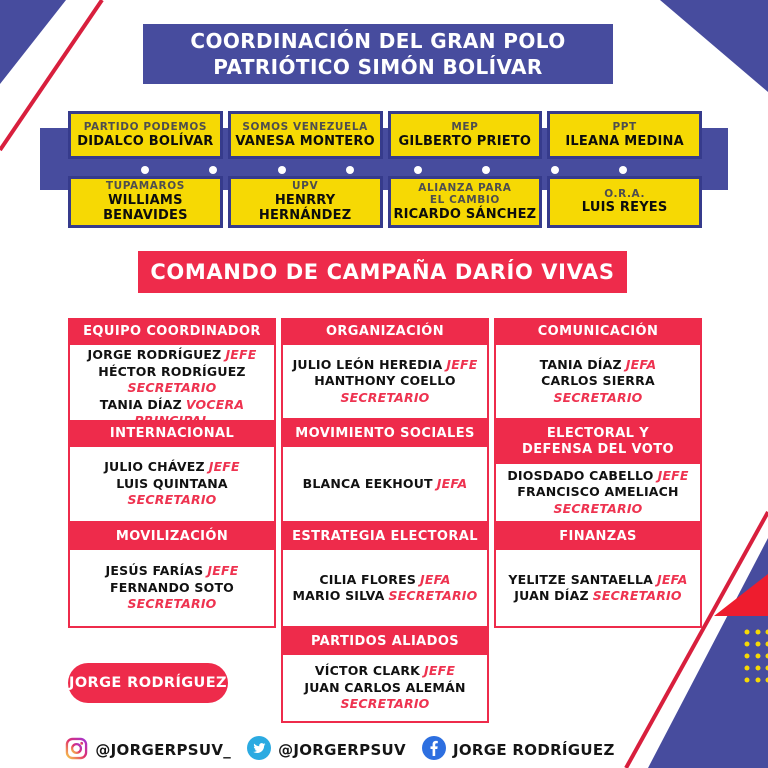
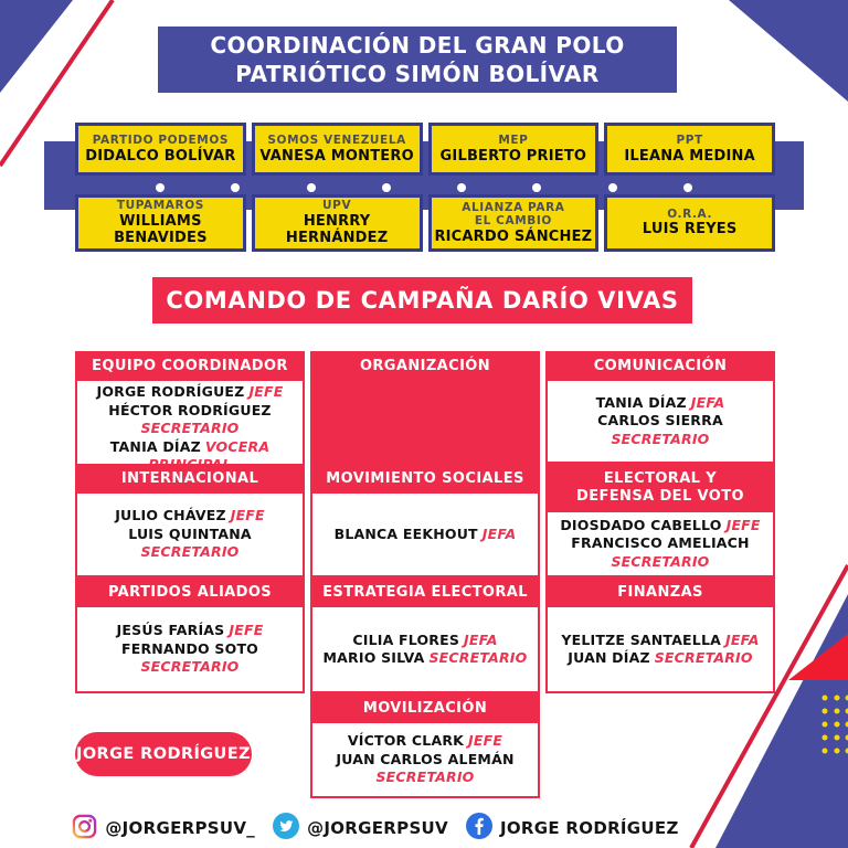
  COORDINACIÓN DEL GRAN POLO
  PATRIÓTICO SIMÓN BOLÍVAR
  PARTIDO PODEMOS
  DIDALCO BOLÍVAR
  SOMOS VENEZUELA
  VANESA MONTERO
  MEP
  GILBERTO PRIETO
  PPT
  ILEANA MEDINA
  TUPAMAROS
  WILLIAMS BENAVIDES
  UPV
  HENRRY HERNÁNDEZ
  ALIANZA PARA
  EL CAMBIO
  RICARDO SÁNCHEZ
  O.R.A.
  LUIS REYES
  COMANDO DE CAMPAÑA DARÍO VIVAS
  EQUIPO COORDINADOR
  JORGE RODRÍGUEZ JEFE
  HÉCTOR RODRÍGUEZ SECRETARIO
  ORGANIZACIÓN
- JULIO LEÓN HEREDIA JEFE
- HANTHONY COELLO SECRETARIO
  COMUNICACIÓN
  TANIA DÍAZ JEFA
  CARLOS SIERRA SECRETARIO
  INTERNACIONAL
  JULIO CHÁVEZ JEFE
  LUIS QUINTANA SECRETARIO
  MOVIMIENTO SOCIALES
  BLANCA EEKHOUT JEFA
  ELECTORAL Y
  DEFENSA DEL VOTO
  DIOSDADO CABELLO JEFE
  FRANCISCO AMELIACH SECRETARIO
- MOVILIZACIÓN
+ PARTIDOS ALIADOS
  JESÚS FARÍAS JEFE
  FERNANDO SOTO SECRETARIO
  ESTRATEGIA ELECTORAL
  CILIA FLORES JEFA
  MARIO SILVA SECRETARIO
  FINANZAS
  YELITZE SANTAELLA JEFA
  JUAN DÍAZ SECRETARIO
- PARTIDOS ALIADOS
+ MOVILIZACIÓN
  VÍCTOR CLARK JEFE
  JUAN CARLOS ALEMÁN SECRETARIO
  JORGE RODRÍGUEZ
  @JORGERPSUV_
  @JORGERPSUV
  JORGE RODRÍGUEZ
